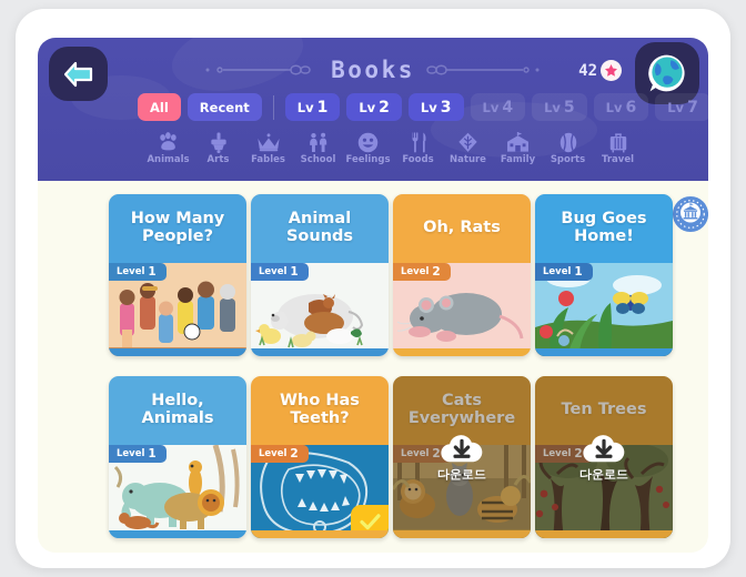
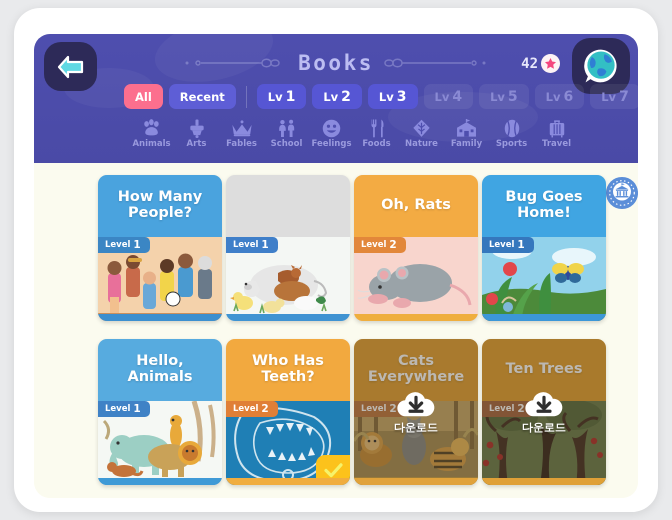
  Books
  42
  All
  Recent
  Lv
  1
  Lv
  2
  Lv
  3
  Lv
  4
  Lv
  5
  Lv
  6
  Lv
  7
  Animals
  Arts
  Fables
  School
  Feelings
  Foods
  Nature
  Family
  Sports
  Travel
  How Many
  People?
  Level
  1
- Animal
- Sounds
  Level
  1
  Oh, Rats
  Level
  2
  Bug Goes
  Home!
  Level
  1
  Hello,
  Animals
  Level
  1
  Who Has
  Teeth?
  Level
  2
  Cats
  Everywhere
  Level
  2
  다운로드
  Ten Trees
  Level
  2
  다운로드
